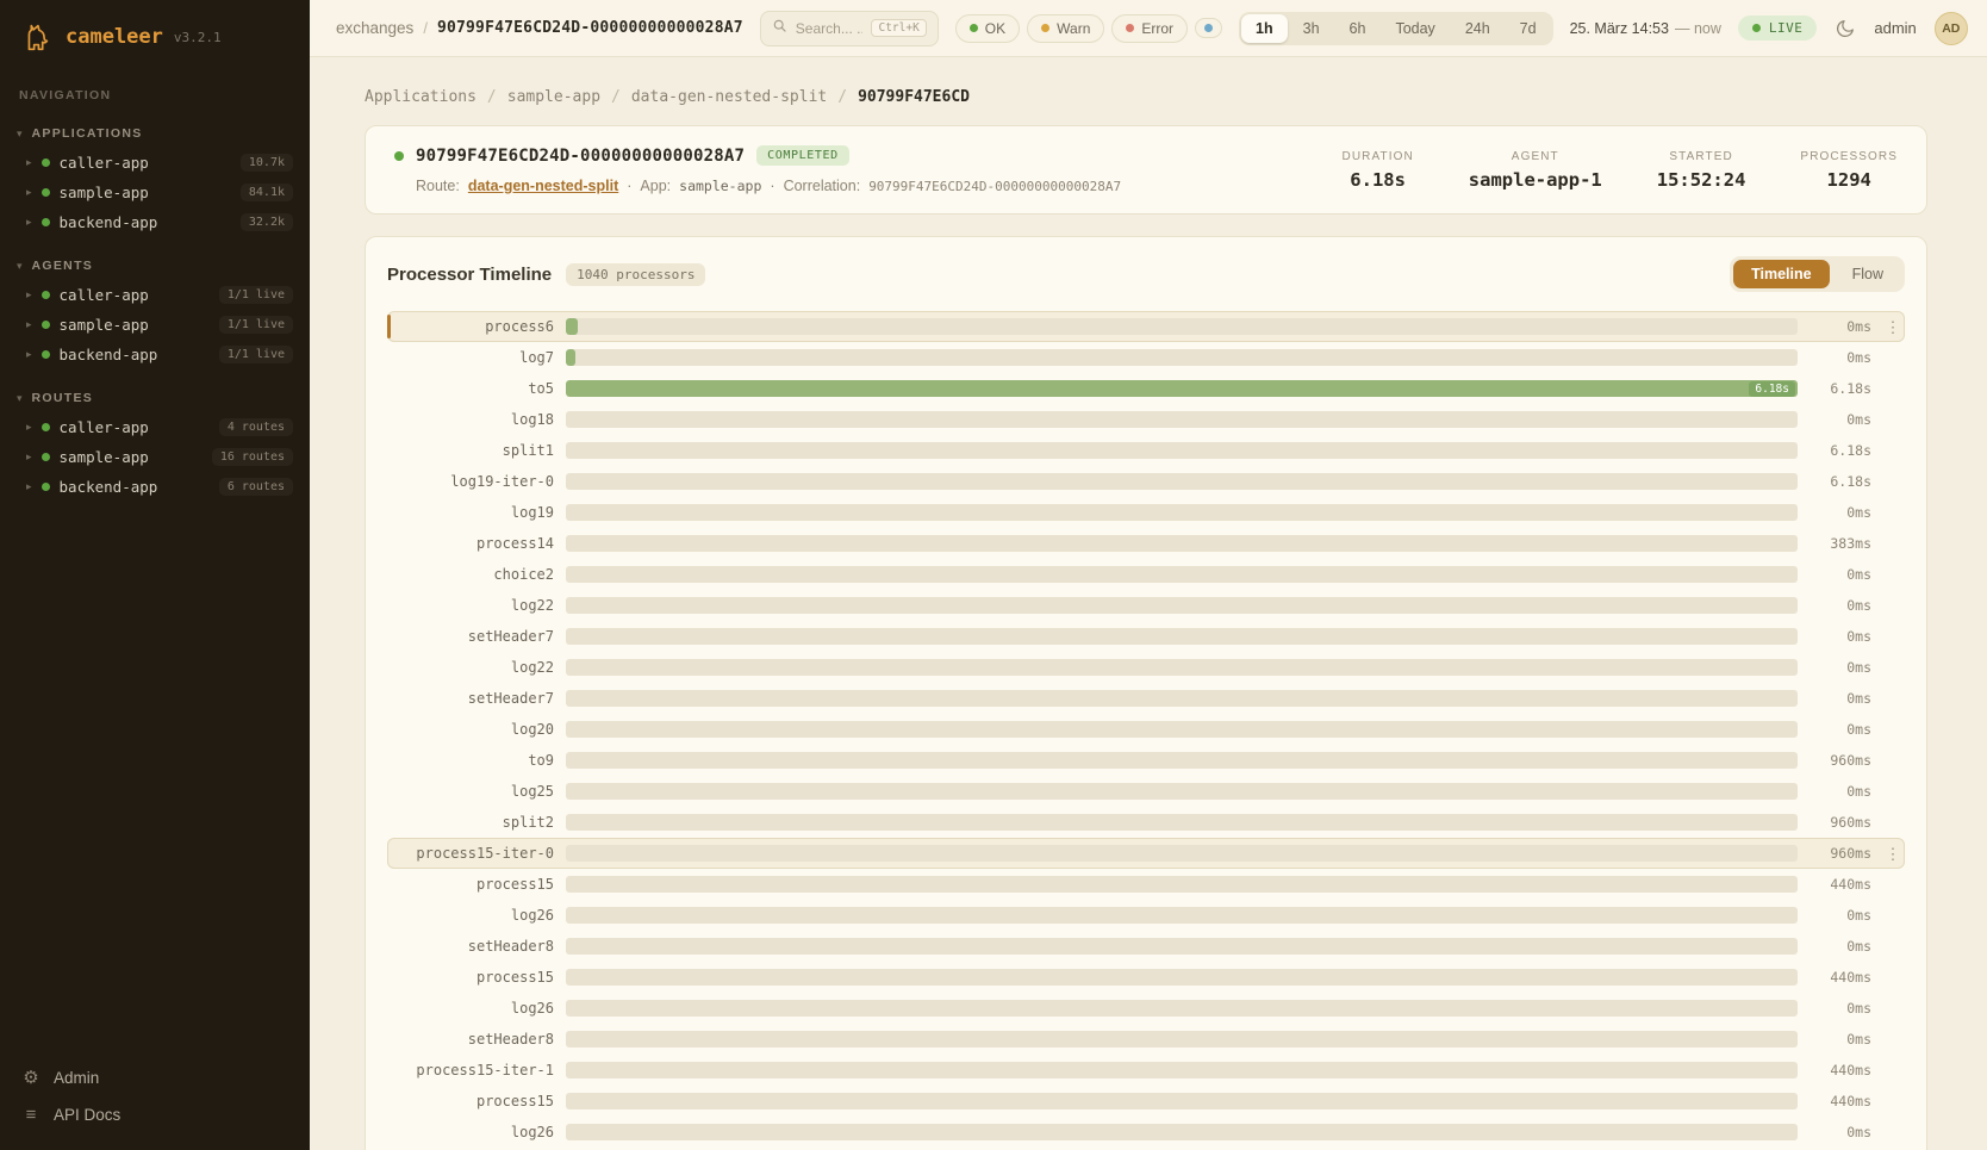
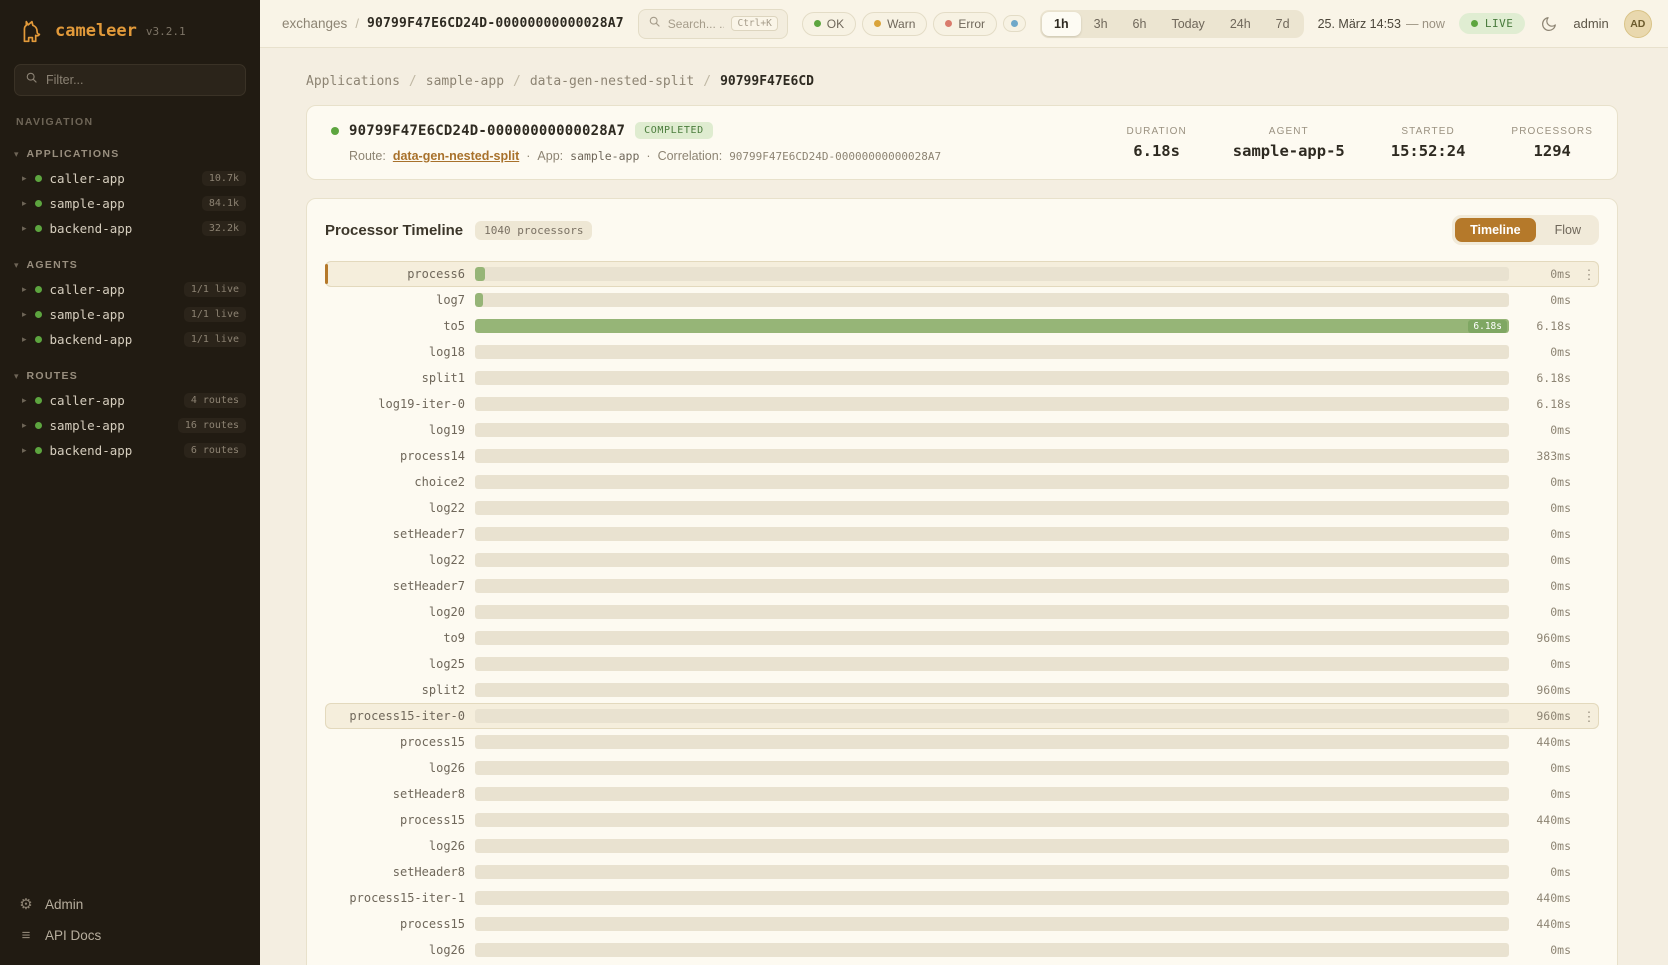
  cameleer
  v3.2.1
+ Filter...
  NAVIGATION
  ▾
  APPLICATIONS
  ▸
  caller-app
  10.7k
  ▸
  sample-app
  84.1k
  ▸
  backend-app
  32.2k
  ▾
  AGENTS
  ▸
  caller-app
  1/1 live
  ▸
  sample-app
  1/1 live
  ▸
  backend-app
  1/1 live
  ▾
  ROUTES
  ▸
  caller-app
  4 routes
  ▸
  sample-app
  16 routes
  ▸
  backend-app
  6 routes
  ⚙
  Admin
  ≡
  API Docs
  exchanges
  /
  90799F47E6CD24D-00000000000028A7
  Search... ..
  Ctrl+K
  OK
  Warn
  Error
  1h
  3h
  6h
  Today
  24h
  7d
  25. März 14:53 — now
  LIVE
  admin
  AD
  Applications
  /
  sample-app
  /
  data-gen-nested-split
  /
  90799F47E6CD
  90799F47E6CD24D-00000000000028A7
  COMPLETED
  Route:
  data-gen-nested-split
  ·
  App:
  sample-app
  ·
  Correlation:
  90799F47E6CD24D-00000000000028A7
  DURATION
  6.18s
  AGENT
- sample-app-1
+ sample-app-5
  STARTED
  15:52:24
  PROCESSORS
  1294
  Processor Timeline
  1040 processors
  Timeline
  Flow
  process6
  0ms
  ⋮
  log7
  0ms
  to5
  6.18s
  6.18s
  log18
  0ms
  split1
  6.18s
  log19-iter-0
  6.18s
  log19
  0ms
  process14
  383ms
  choice2
  0ms
  log22
  0ms
  setHeader7
  0ms
  log22
  0ms
  setHeader7
  0ms
  log20
  0ms
  to9
  960ms
  log25
  0ms
  split2
  960ms
  process15-iter-0
  960ms
  ⋮
  process15
  440ms
  log26
  0ms
  setHeader8
  0ms
  process15
  440ms
  log26
  0ms
  setHeader8
  0ms
  process15-iter-1
  440ms
  process15
  440ms
  log26
  0ms
